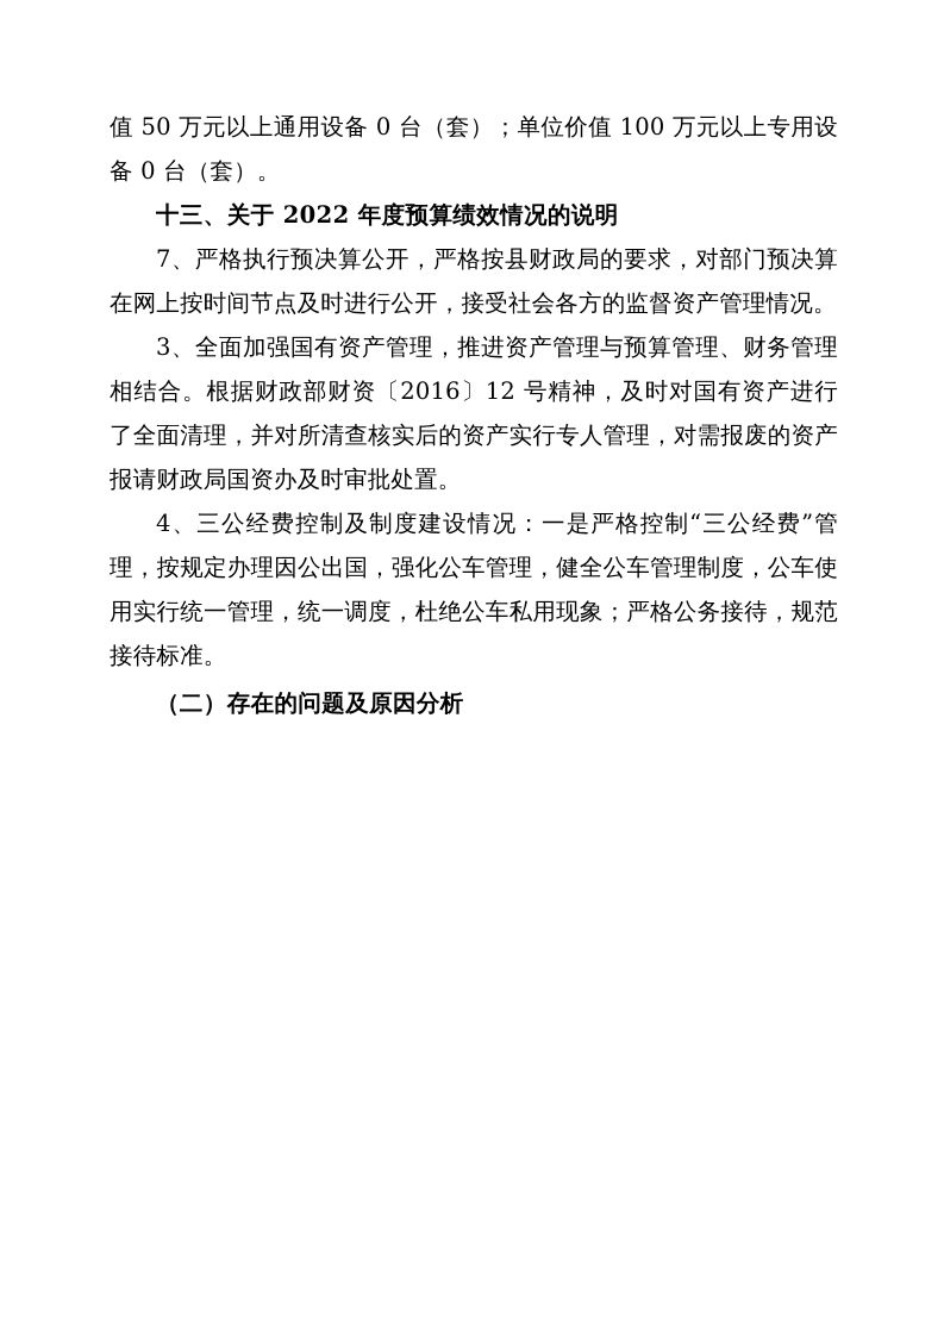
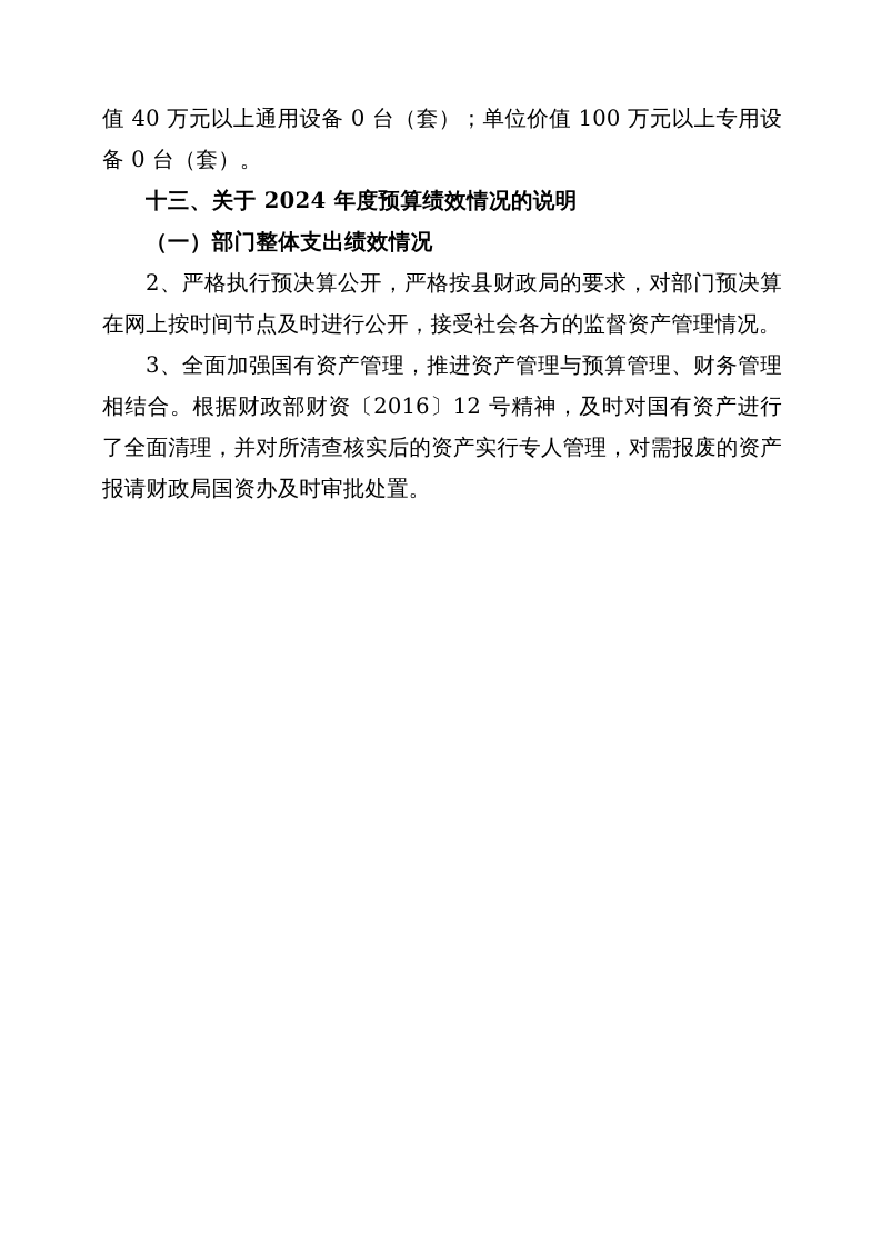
- 值 50 万元以上通用设备 0 台（套）；单位价值 100 万元以上专用设备 0 台（套）。
+ 值 40 万元以上通用设备 0 台（套）；单位价值 100 万元以上专用设备 0 台（套）。
- 十三、关于 2022 年度预算绩效情况的说明
+ 十三、关于 2024 年度预算绩效情况的说明
+ （一）部门整体支出绩效情况
- 7、严格执行预决算公开，严格按县财政局的要求，对部门预决算在网上按时间节点及时进行公开，接受社会各方的监督资产管理情况。
+ 2、严格执行预决算公开，严格按县财政局的要求，对部门预决算在网上按时间节点及时进行公开，接受社会各方的监督资产管理情况。
  3、全面加强国有资产管理，推进资产管理与预算管理、财务管理相结合。根据财政部财资〔2016〕12 号精神，及时对国有资产进行了全面清理，并对所清查核实后的资产实行专人管理，对需报废的资产报请财政局国资办及时审批处置。
- 4、三公经费控制及制度建设情况：一是严格控制“三公经费”管理，按规定办理因公出国，强化公车管理，健全公车管理制度，公车使用实行统一管理，统一调度，杜绝公车私用现象；严格公务接待，规范接待标准。
- （二）存在的问题及原因分析
